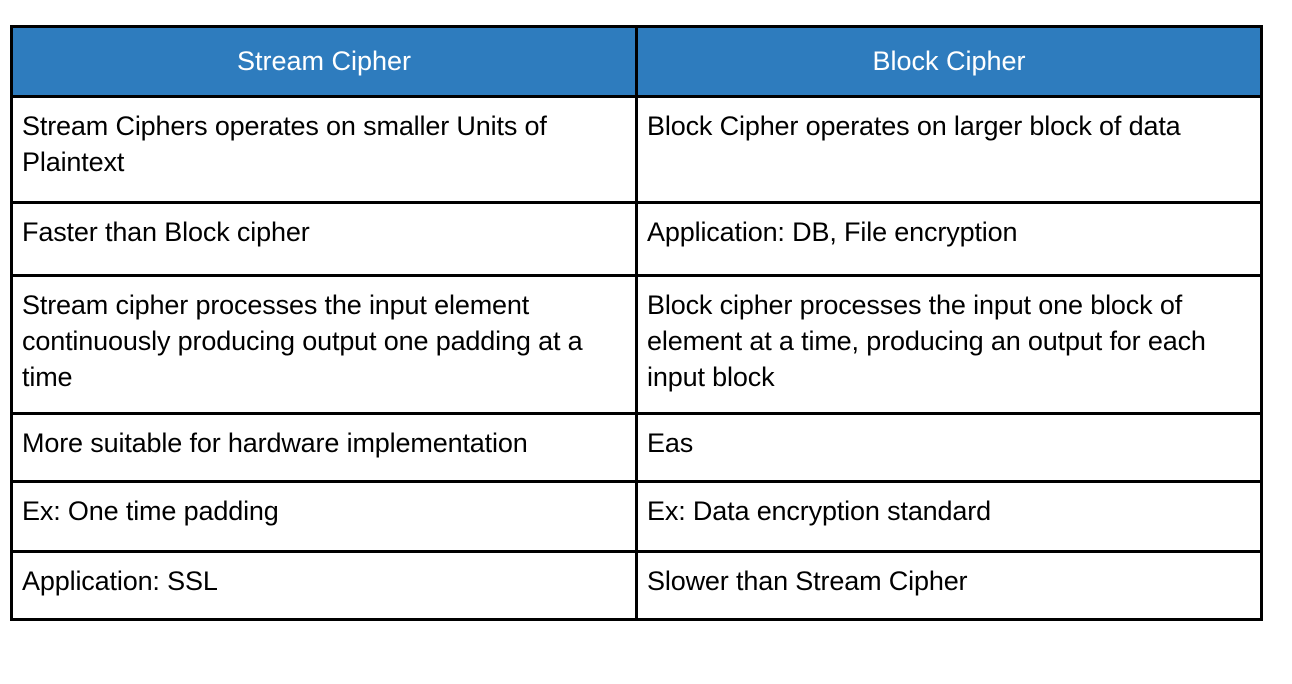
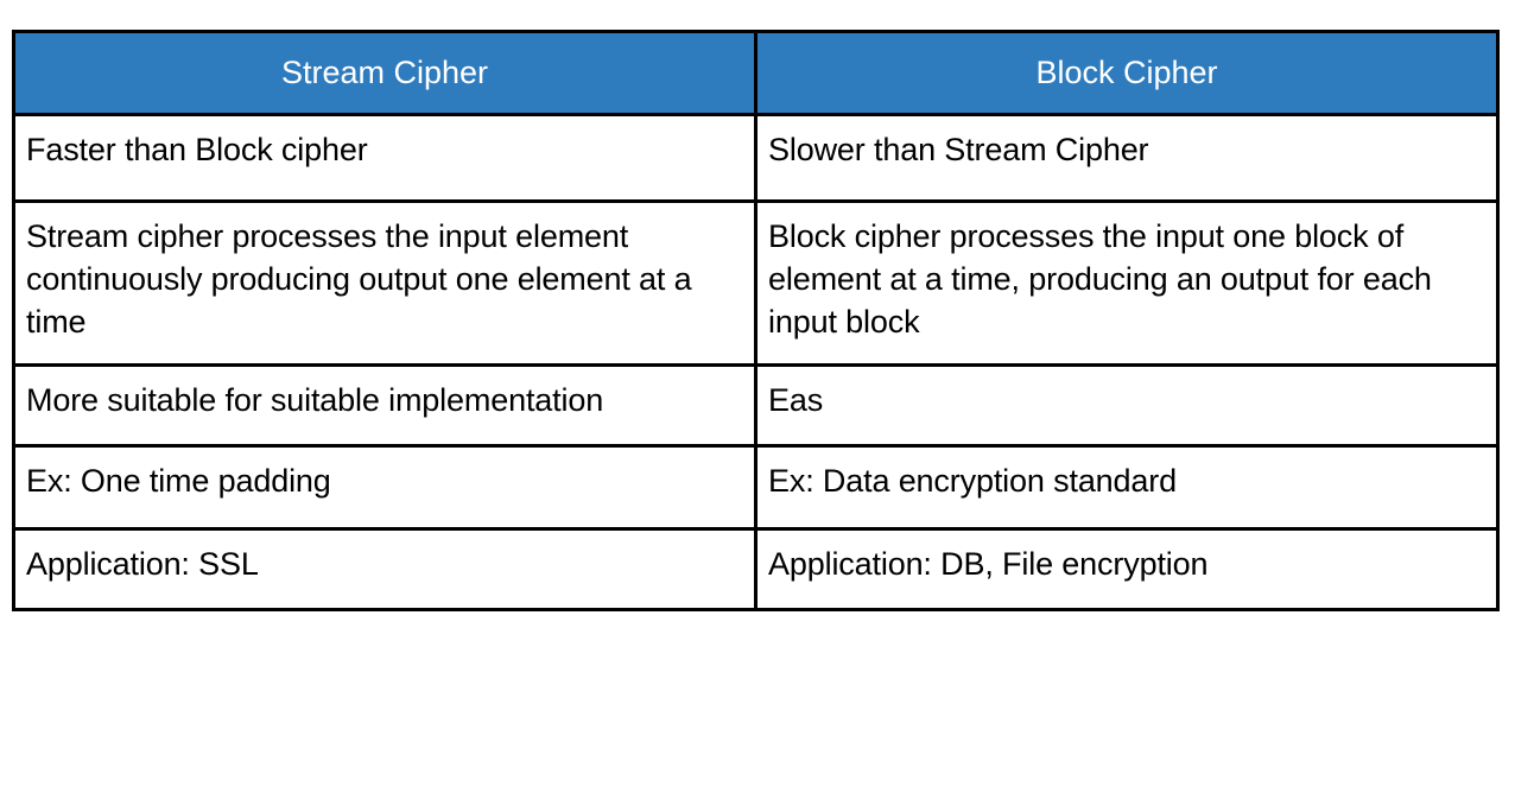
  Stream Cipher	Block Cipher
- Stream Ciphers operates on smaller Units of Plaintext	Block Cipher operates on larger block of data
- Faster than Block cipher	Application: DB, File encryption
+ Faster than Block cipher	Slower than Stream Cipher
- Stream cipher processes the input element continuously producing output one padding at a time	Block cipher processes the input one block of element at a time, producing an output for each input block
+ Stream cipher processes the input element continuously producing output one element at a time	Block cipher processes the input one block of element at a time, producing an output for each input block
- More suitable for hardware implementation	Eas
+ More suitable for suitable implementation	Eas
  Ex: One time padding	Ex: Data encryption standard
- Application: SSL	Slower than Stream Cipher
+ Application: SSL	Application: DB, File encryption
